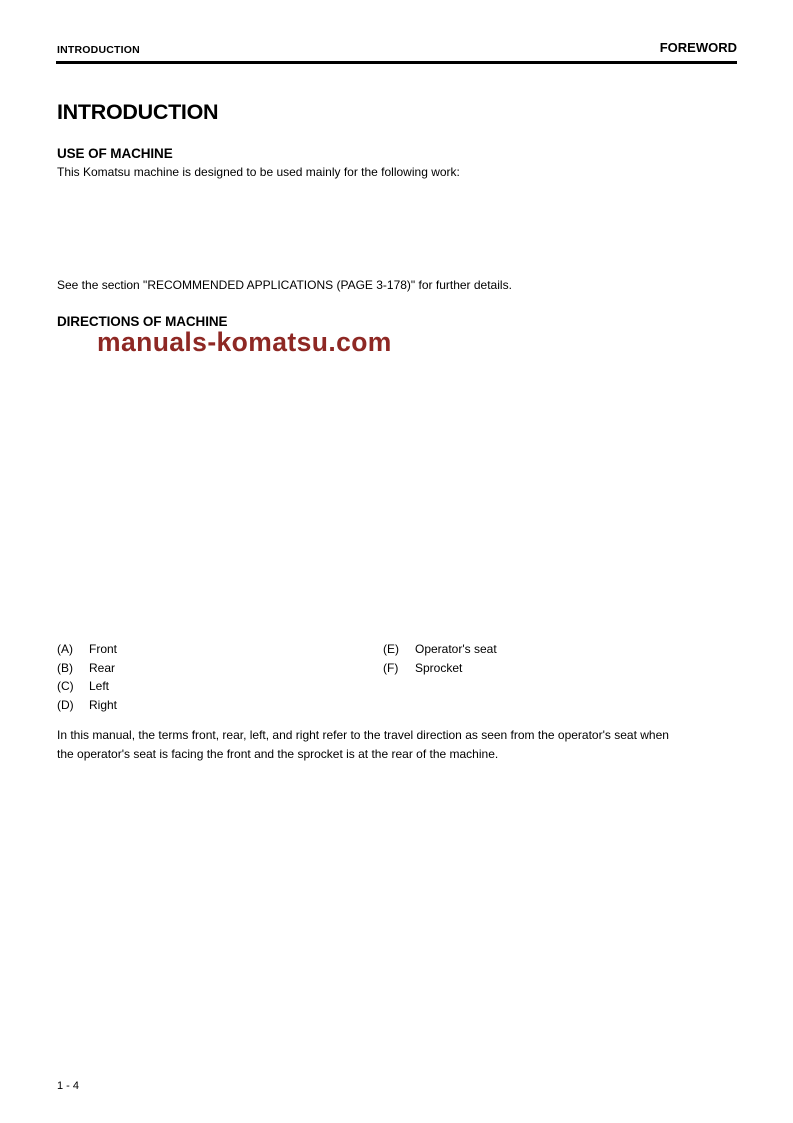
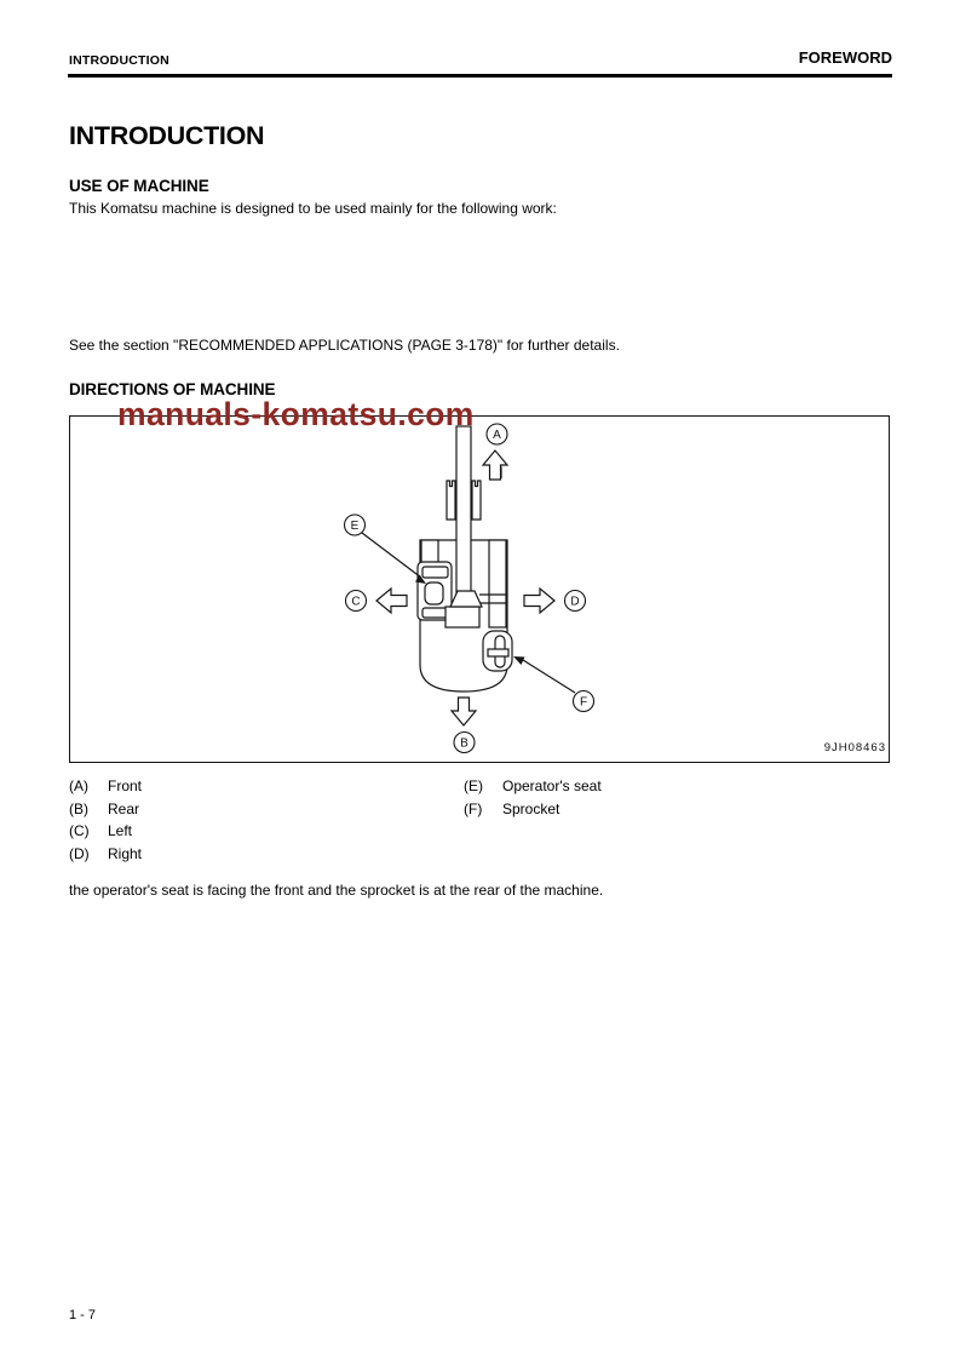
  INTRODUCTION
  FOREWORD
  INTRODUCTION
  USE OF MACHINE
  This Komatsu machine is designed to be used mainly for the following work:
  See the section "RECOMMENDED APPLICATIONS (PAGE 3-178)" for further details.
  DIRECTIONS OF MACHINE
  manuals-komatsu.com
+ A
+ B
+ C
+ D
+ E
+ F
+ 9JH08463
  (A) Front
  (B) Rear
  (C) Left
  (D) Right
  (E) Operator's seat
  (F) Sprocket
- In this manual, the terms front, rear, left, and right refer to the travel direction as seen from the operator's seat when
  the operator's seat is facing the front and the sprocket is at the rear of the machine.
- 1 - 4
+ 1 - 7
